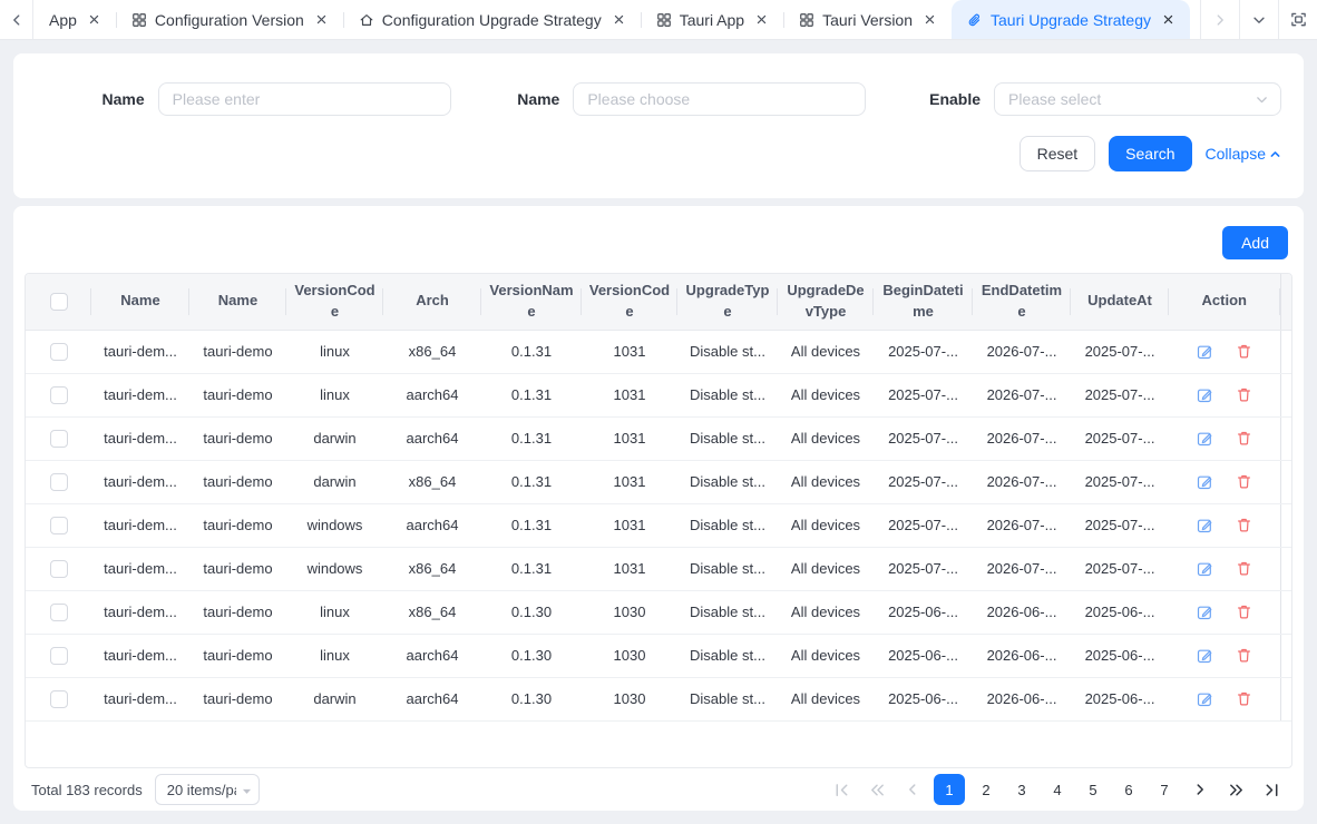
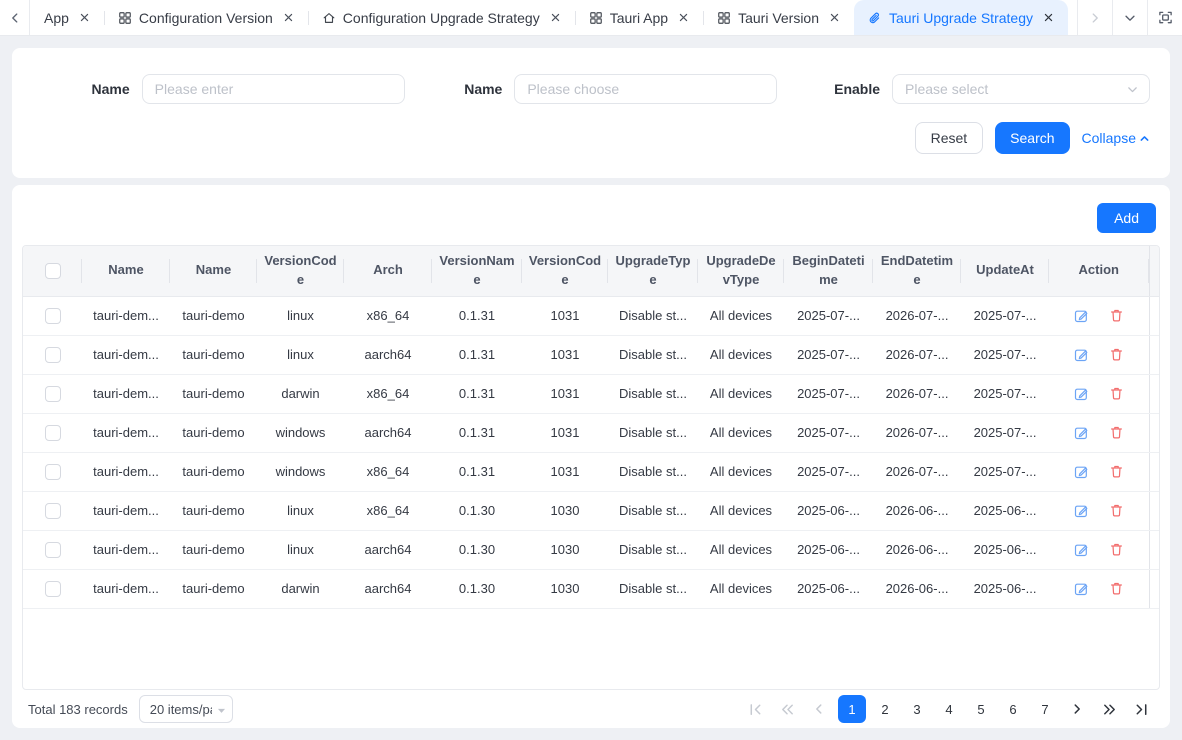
  App
  Configuration Version
  Configuration Upgrade Strategy
  Tauri App
  Tauri Version
  Tauri Upgrade Strategy
  Name
  Please enter
  Name
  Please choose
  Enable
  Please select
  Reset
  Search
  Collapse
  Add
  	Name	Name	VersionCode	Arch	VersionName	VersionCode	UpgradeType	UpgradeDevType	BeginDatetime	EndDatetime	UpdateAt	Action
  	tauri-dem...	tauri-demo	linux	x86_64	0.1.31	1031	Disable st...	All devices	2025-07-...	2026-07-...	2025-07-...
  	tauri-dem...	tauri-demo	linux	aarch64	0.1.31	1031	Disable st...	All devices	2025-07-...	2026-07-...	2025-07-...
- 	tauri-dem...	tauri-demo	darwin	aarch64	0.1.31	1031	Disable st...	All devices	2025-07-...	2026-07-...	2025-07-...
  	tauri-dem...	tauri-demo	darwin	x86_64	0.1.31	1031	Disable st...	All devices	2025-07-...	2026-07-...	2025-07-...
  	tauri-dem...	tauri-demo	windows	aarch64	0.1.31	1031	Disable st...	All devices	2025-07-...	2026-07-...	2025-07-...
  	tauri-dem...	tauri-demo	windows	x86_64	0.1.31	1031	Disable st...	All devices	2025-07-...	2026-07-...	2025-07-...
  	tauri-dem...	tauri-demo	linux	x86_64	0.1.30	1030	Disable st...	All devices	2025-06-...	2026-06-...	2025-06-...
  	tauri-dem...	tauri-demo	linux	aarch64	0.1.30	1030	Disable st...	All devices	2025-06-...	2026-06-...	2025-06-...
  	tauri-dem...	tauri-demo	darwin	aarch64	0.1.30	1030	Disable st...	All devices	2025-06-...	2026-06-...	2025-06-...
  Total 183 records
  20 items/p
  1
  2
  3
  4
  5
  6
  7
